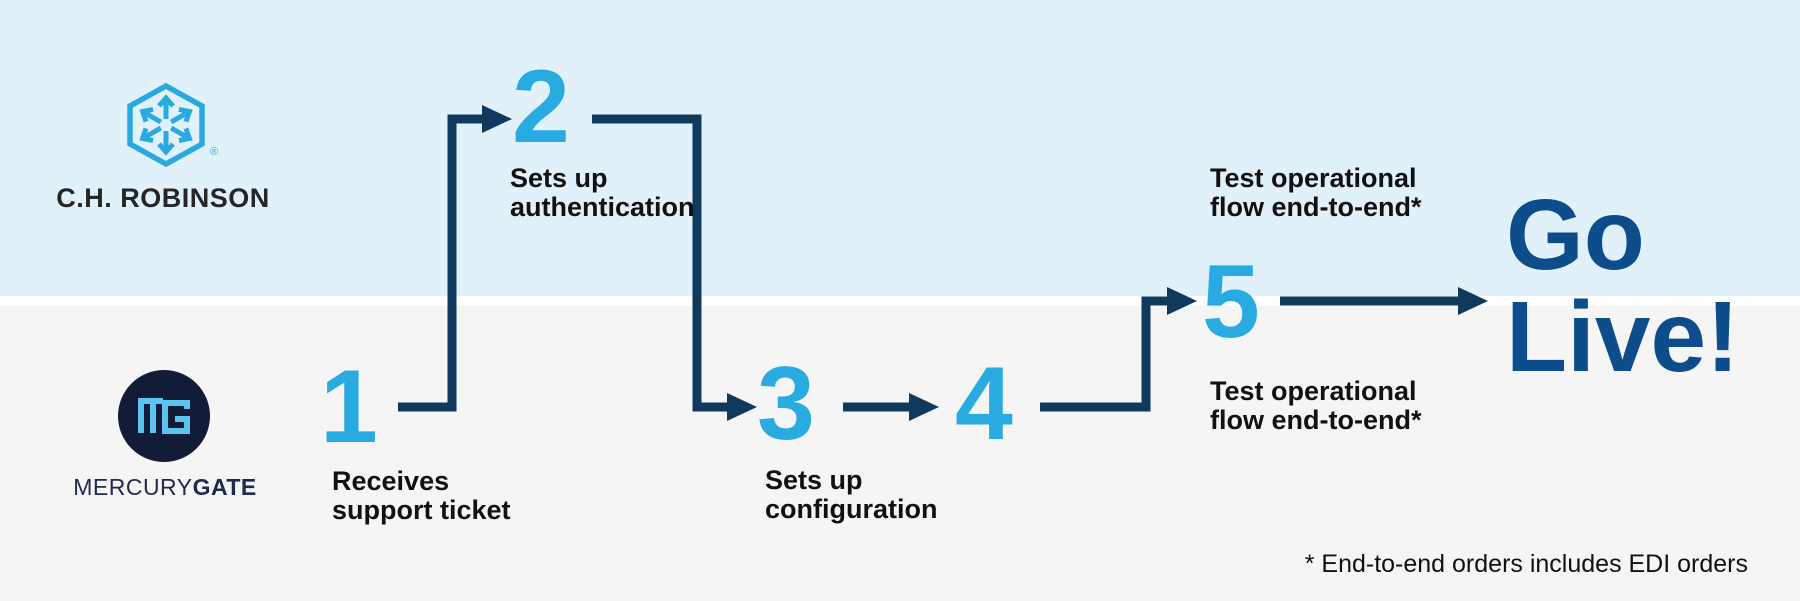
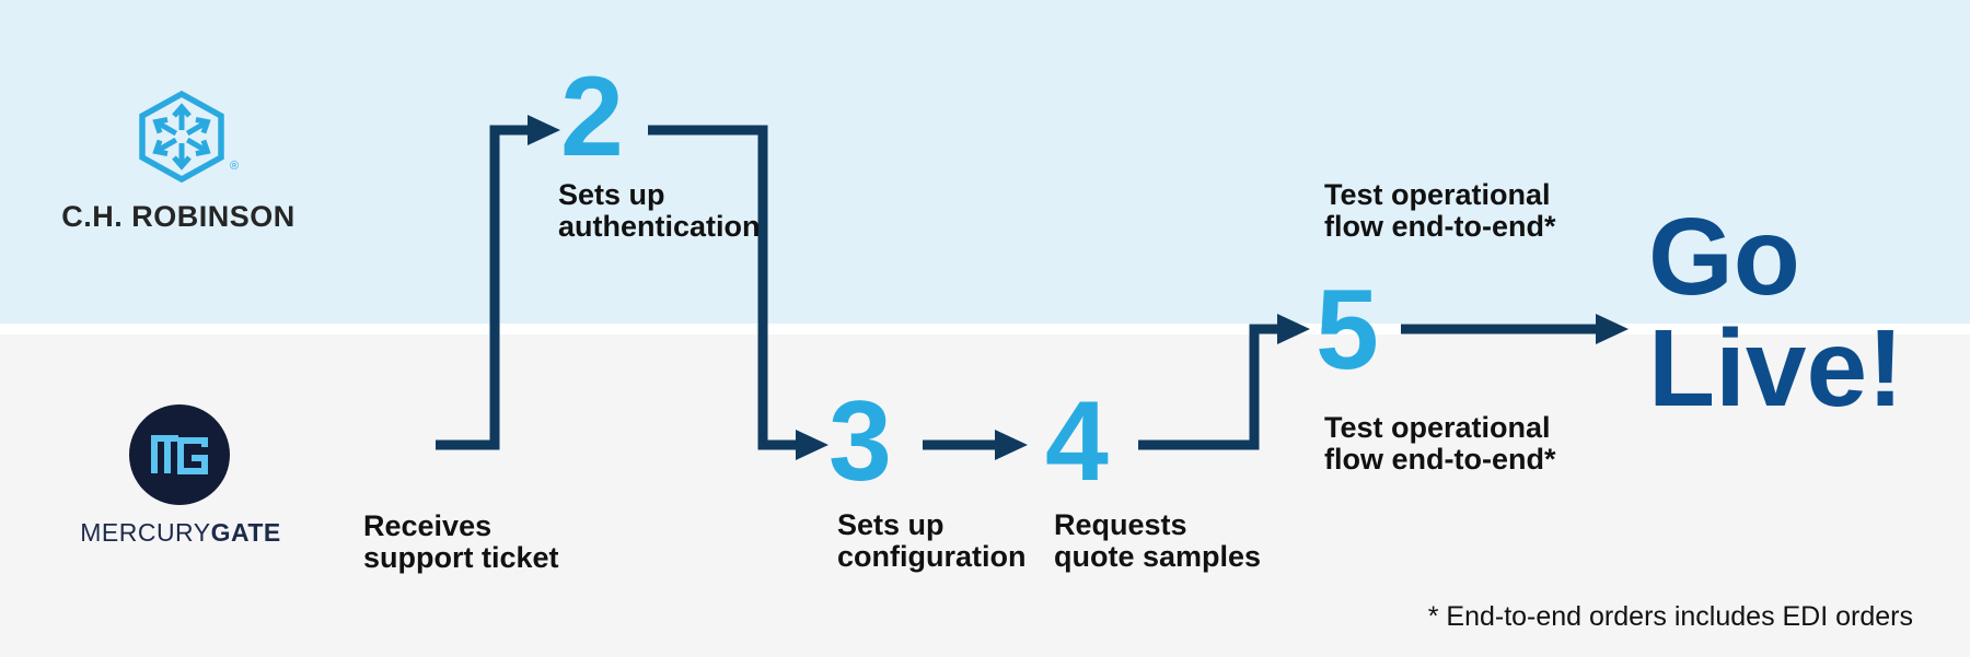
  ®
  C.H. ROBINSON
  MERCURYGATE
- 1
  Receives
  support ticket
  2
  Sets up
  authentication
  3
  Sets up
  configuration
  4
+ Requests
+ quote samples
  Test operational
  flow end-to-end*
  5
  Test operational
  flow end-to-end*
  Go
  Live!
  * End-to-end orders includes EDI orders
